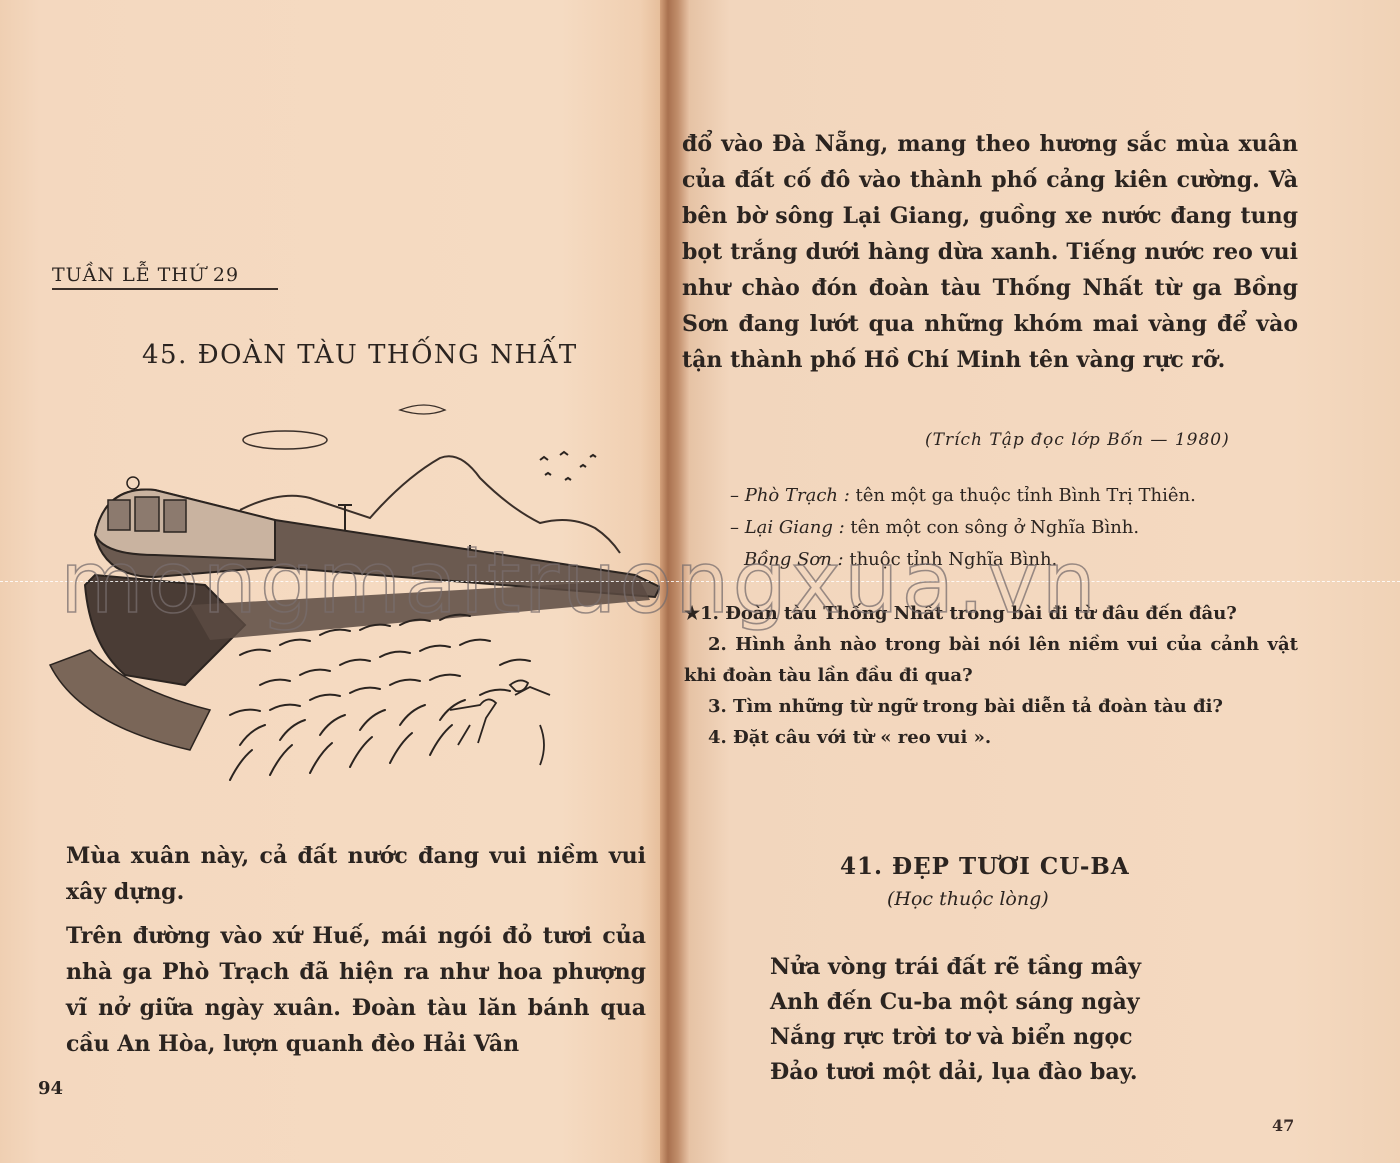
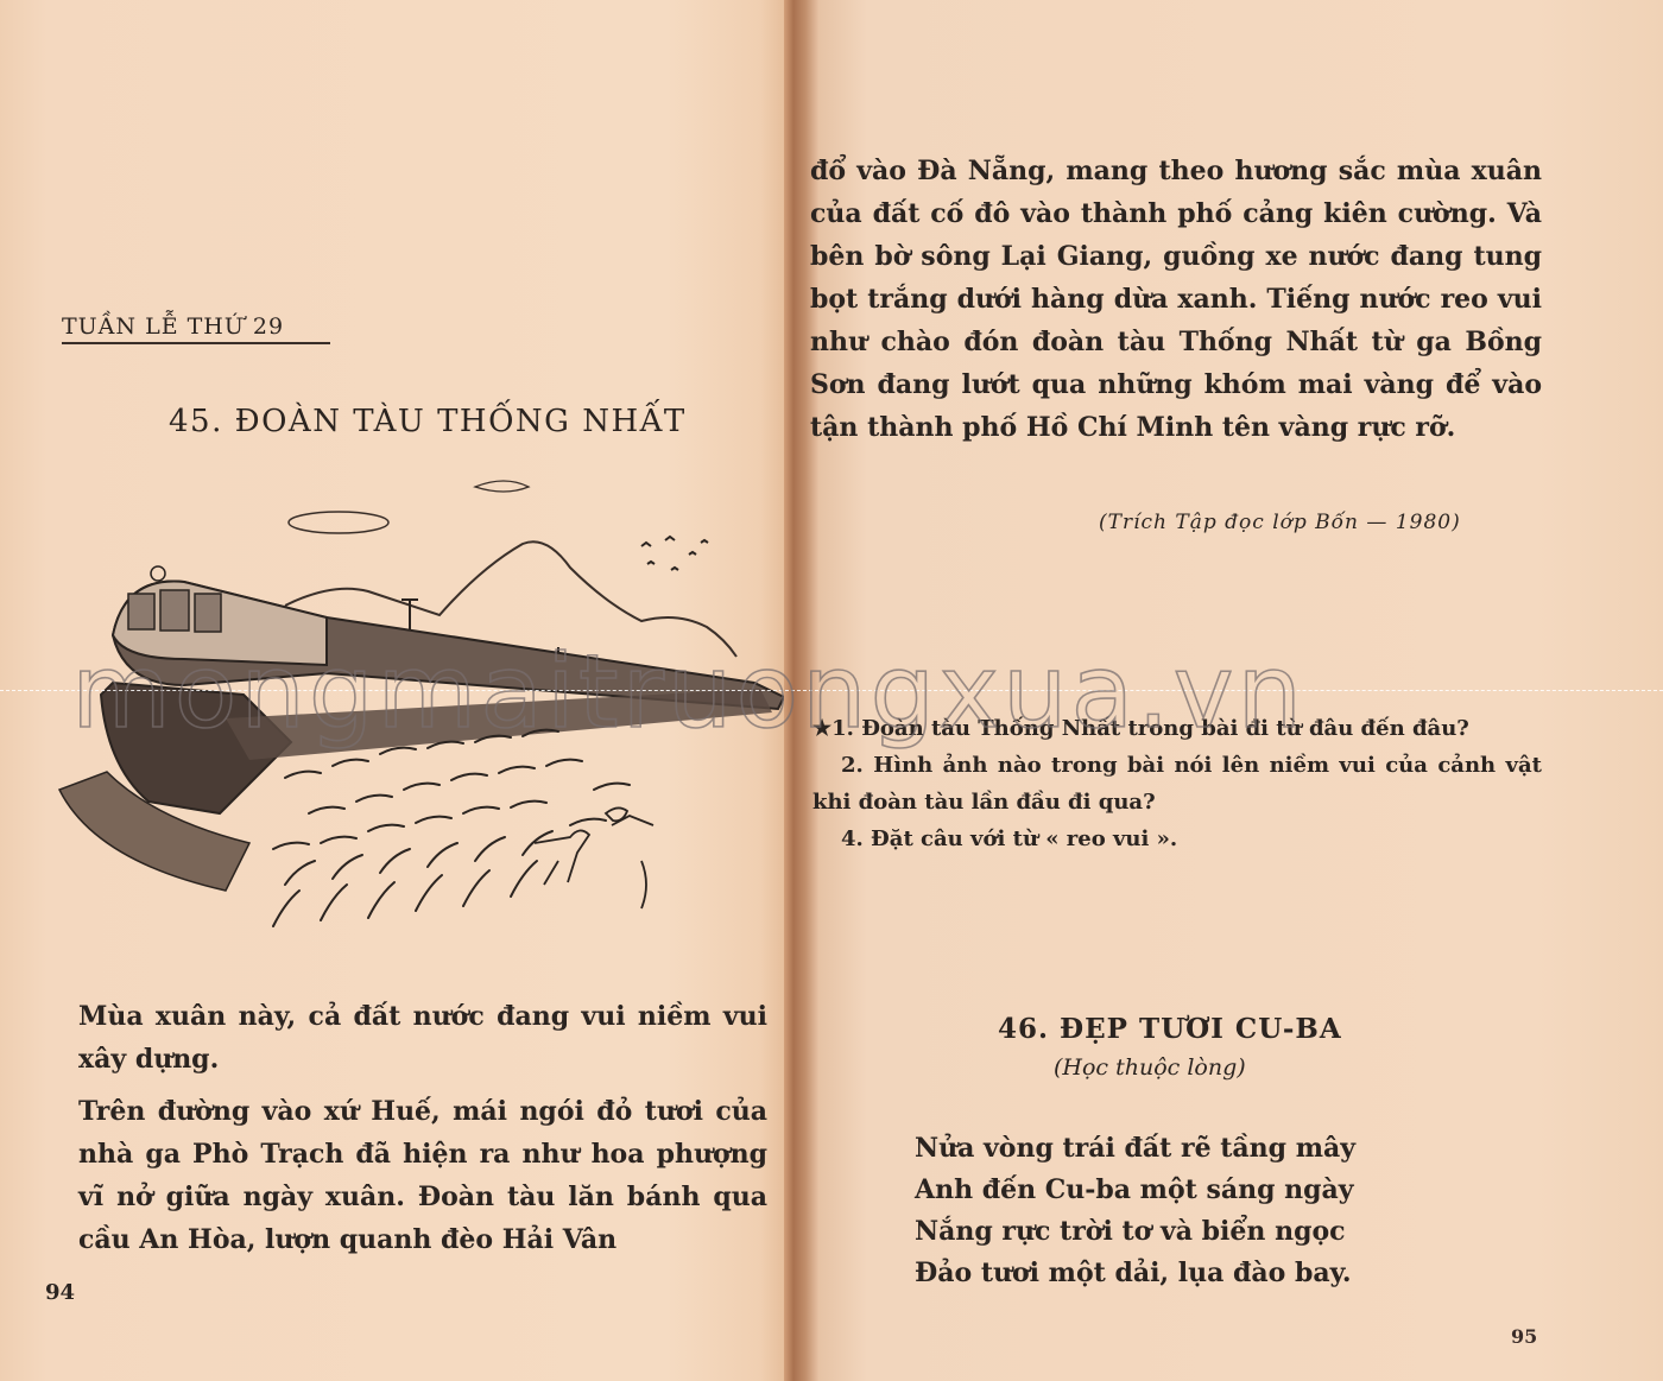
  TUẦN LỄ THỨ 29
  45. ĐOÀN TÀU THỐNG NHẤT
  Mùa xuân này, cả đất nước đang vui niềm vui xây dựng.
  Trên đường vào xứ Huế, mái ngói đỏ tươi của nhà ga Phò Trạch đã hiện ra như hoa phượng vĩ nở giữa ngày xuân. Đoàn tàu lăn bánh qua cầu An Hòa, lượn quanh đèo Hải Vân
  94
  đổ vào Đà Nẵng, mang theo hương sắc mùa xuân của đất cố đô vào thành phố cảng kiên cường. Và bên bờ sông Lại Giang, guồng xe nước đang tung bọt trắng dưới hàng dừa xanh. Tiếng nước reo vui như chào đón đoàn tàu Thống Nhất từ ga Bồng Sơn đang lướt qua những khóm mai vàng để vào tận thành phố Hồ Chí Minh tên vàng rực rỡ.
  (Trích Tập đọc lớp Bốn — 1980)
- – Phò Trạch : tên một ga thuộc tỉnh Bình Trị Thiên.
- – Lại Giang : tên một con sông ở Nghĩa Bình.
- Bồng Sơn : thuộc tỉnh Nghĩa Bình.
  ★1. Đoàn tàu Thống Nhất trong bài đi từ đâu đến đâu?
  2. Hình ảnh nào trong bài nói lên niềm vui của cảnh vật khi đoàn tàu lần đầu đi qua?
- 3. Tìm những từ ngữ trong bài diễn tả đoàn tàu đi?
  4. Đặt câu với từ « reo vui ».
- 41. ĐẸP TƯƠI CU-BA
+ 46. ĐẸP TƯƠI CU-BA
  (Học thuộc lòng)
  Nửa vòng trái đất rẽ tầng mây
  Anh đến Cu-ba một sáng ngày
  Nắng rực trời tơ và biển ngọc
  Đảo tươi một dải, lụa đào bay.
- 47
+ 95
  mongmaitruongxua.vn
